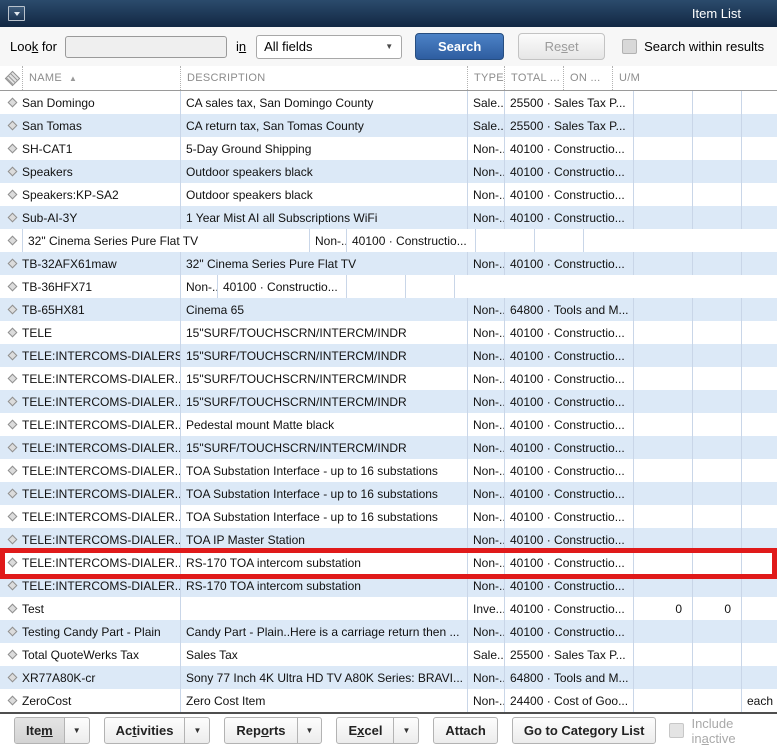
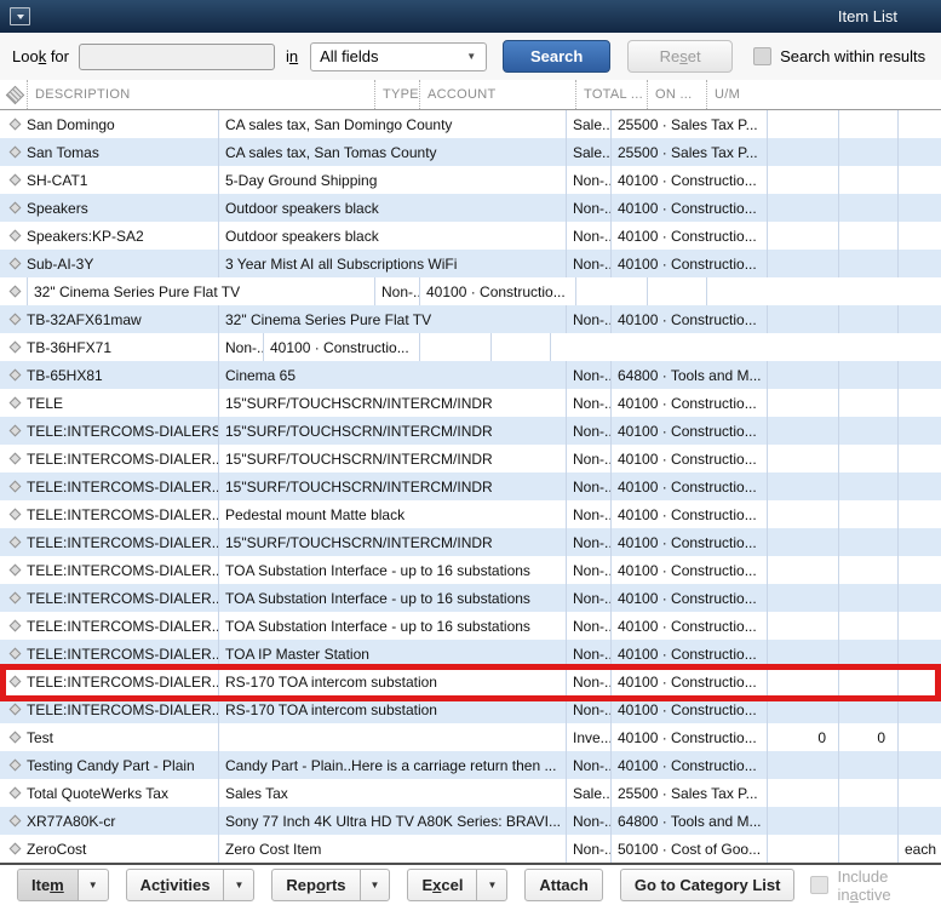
  Item List
  Look for
  in
  All fields
  ▼
  Search
  Reset
  Search within results
- NAME
- ▲
  DESCRIPTION
  TYPE
+ ACCOUNT
  TOTAL ...
  ON ...
  U/M
  San Domingo
  CA sales tax, San Domingo County
  Sale..
  25500 · Sales Tax P...
  San Tomas
- CA return tax, San Tomas County
+ CA sales tax, San Tomas County
  Sale..
  25500 · Sales Tax P...
  SH-CAT1
  5-Day Ground Shipping
  Non-.
  40100 · Constructio...
  Speakers
  Outdoor speakers black
  Non-.
  40100 · Constructio...
  Speakers:KP-SA2
  Outdoor speakers black
  Non-.
  40100 · Constructio...
  Sub-AI-3Y
- 1 Year Mist AI all Subscriptions WiFi
+ 3 Year Mist AI all Subscriptions WiFi
  Non-.
  40100 · Constructio...
  32" Cinema Series Pure Flat TV
  Non-.
  40100 · Constructio...
  TB-32AFX61maw
  32" Cinema Series Pure Flat TV
  Non-.
  40100 · Constructio...
  TB-36HFX71
  Non-.
  40100 · Constructio...
  TB-65HX81
  Cinema 65
  Non-.
  64800 · Tools and M...
  TELE
  15"SURF/TOUCHSCRN/INTERCM/INDR
  Non-.
  40100 · Constructio...
  TELE:INTERCOMS-DIALERS
  15"SURF/TOUCHSCRN/INTERCM/INDR
  Non-.
  40100 · Constructio...
  TELE:INTERCOMS-DIALER..
  15"SURF/TOUCHSCRN/INTERCM/INDR
  Non-.
  40100 · Constructio...
  TELE:INTERCOMS-DIALER..
  15"SURF/TOUCHSCRN/INTERCM/INDR
  Non-.
  40100 · Constructio...
  TELE:INTERCOMS-DIALER..
  Pedestal mount Matte black
  Non-.
  40100 · Constructio...
  TELE:INTERCOMS-DIALER..
  15"SURF/TOUCHSCRN/INTERCM/INDR
  Non-.
  40100 · Constructio...
  TELE:INTERCOMS-DIALER..
  TOA Substation Interface - up to 16 substations
  Non-.
  40100 · Constructio...
  TELE:INTERCOMS-DIALER..
  TOA Substation Interface - up to 16 substations
  Non-.
  40100 · Constructio...
  TELE:INTERCOMS-DIALER..
  TOA Substation Interface - up to 16 substations
  Non-.
  40100 · Constructio...
  TELE:INTERCOMS-DIALER..
  TOA IP Master Station
  Non-.
  40100 · Constructio...
  TELE:INTERCOMS-DIALER..
  RS-170 TOA intercom substation
  Non-.
  40100 · Constructio...
  TELE:INTERCOMS-DIALER..
  RS-170 TOA intercom substation
  Non-.
  40100 · Constructio...
  Test
  Inve..
  40100 · Constructio...
  0
  0
  Testing Candy Part - Plain
  Candy Part - Plain..Here is a carriage return then ...
  Non-.
  40100 · Constructio...
  Total QuoteWerks Tax
  Sales Tax
  Sale..
  25500 · Sales Tax P...
  XR77A80K-cr
  Sony 77 Inch 4K Ultra HD TV A80K Series: BRAVI...
  Non-.
  64800 · Tools and M...
  ZeroCost
  Zero Cost Item
  Non-.
- 24400 · Cost of Goo...
+ 50100 · Cost of Goo...
  each
  Ite
  m
  ▼
  Ac
  t
  ivities
  ▼
  Rep
  o
  rts
  ▼
  E
  x
  cel
  ▼
  Attach
  Go to Category List
  Include inactive
